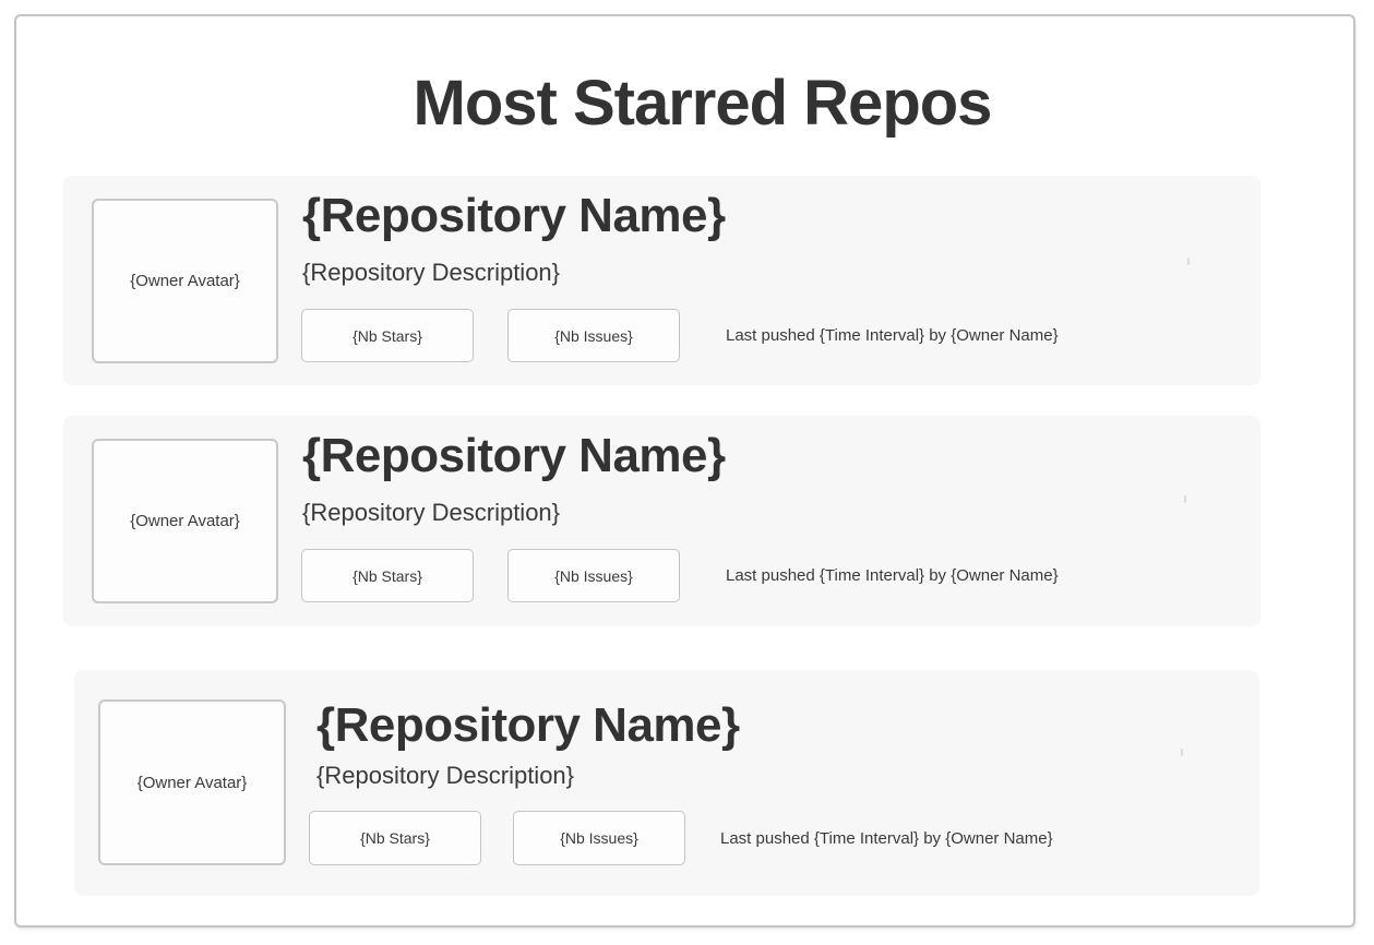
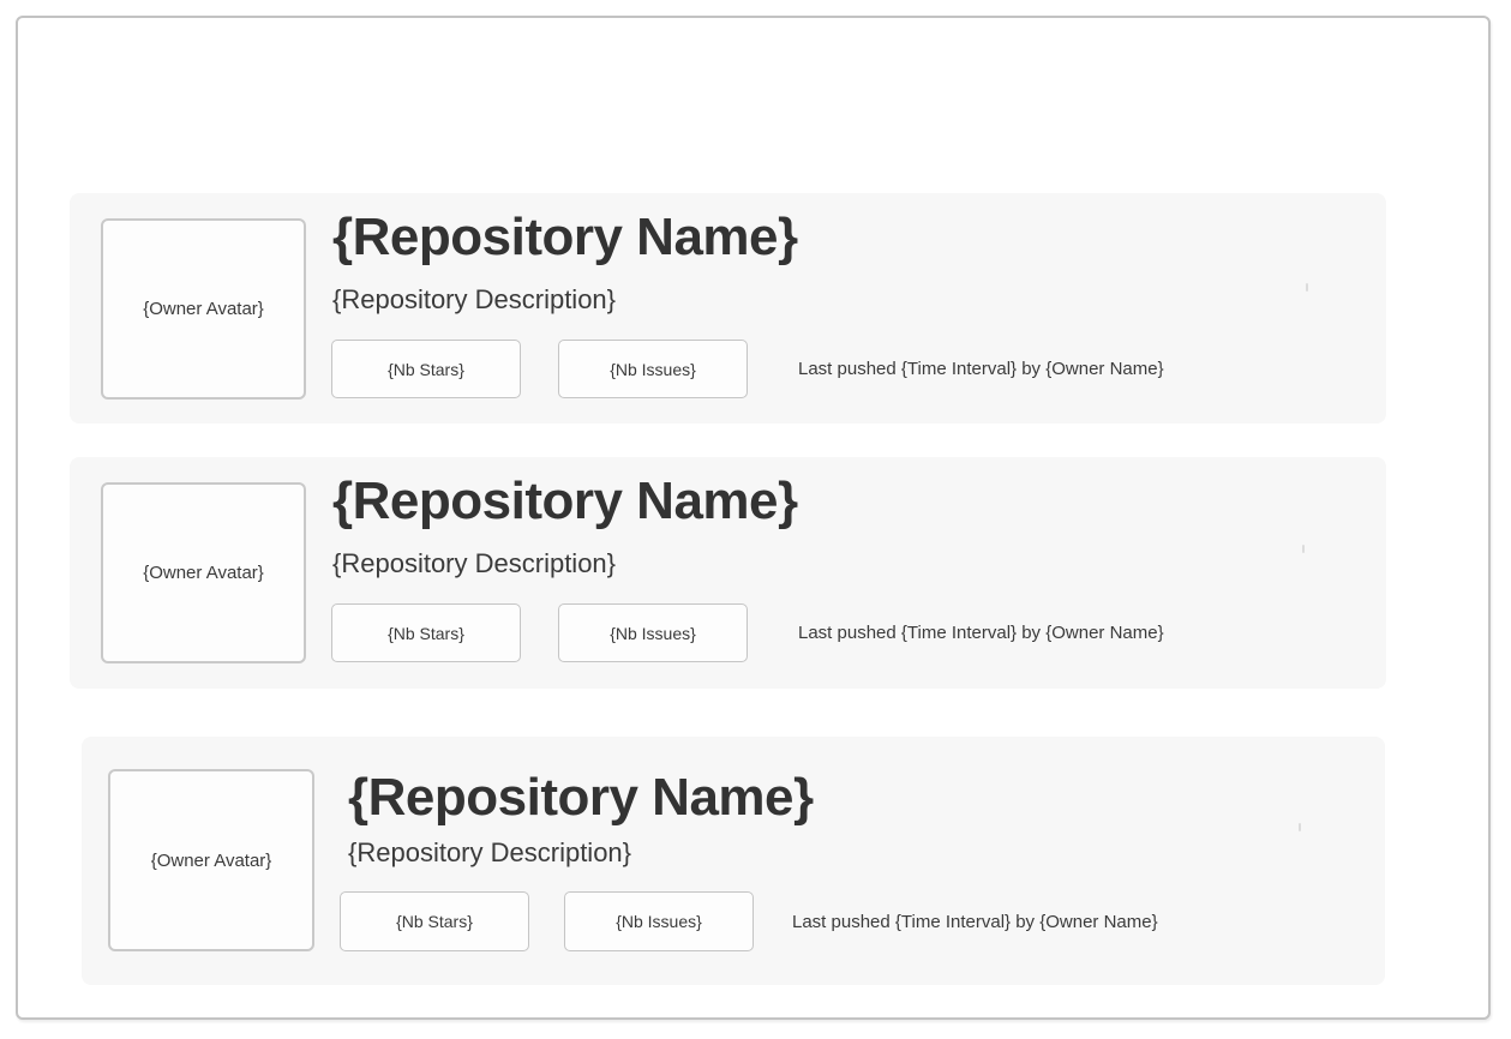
- Most Starred Repos
  {Owner Avatar}
  {Repository Name}
  {Repository Description}
  {Nb Stars}
  {Nb Issues}
  Last pushed {Time Interval} by {Owner Name}
  {Owner Avatar}
  {Repository Name}
  {Repository Description}
  {Nb Stars}
  {Nb Issues}
  Last pushed {Time Interval} by {Owner Name}
  {Owner Avatar}
  {Repository Name}
  {Repository Description}
  {Nb Stars}
  {Nb Issues}
  Last pushed {Time Interval} by {Owner Name}
